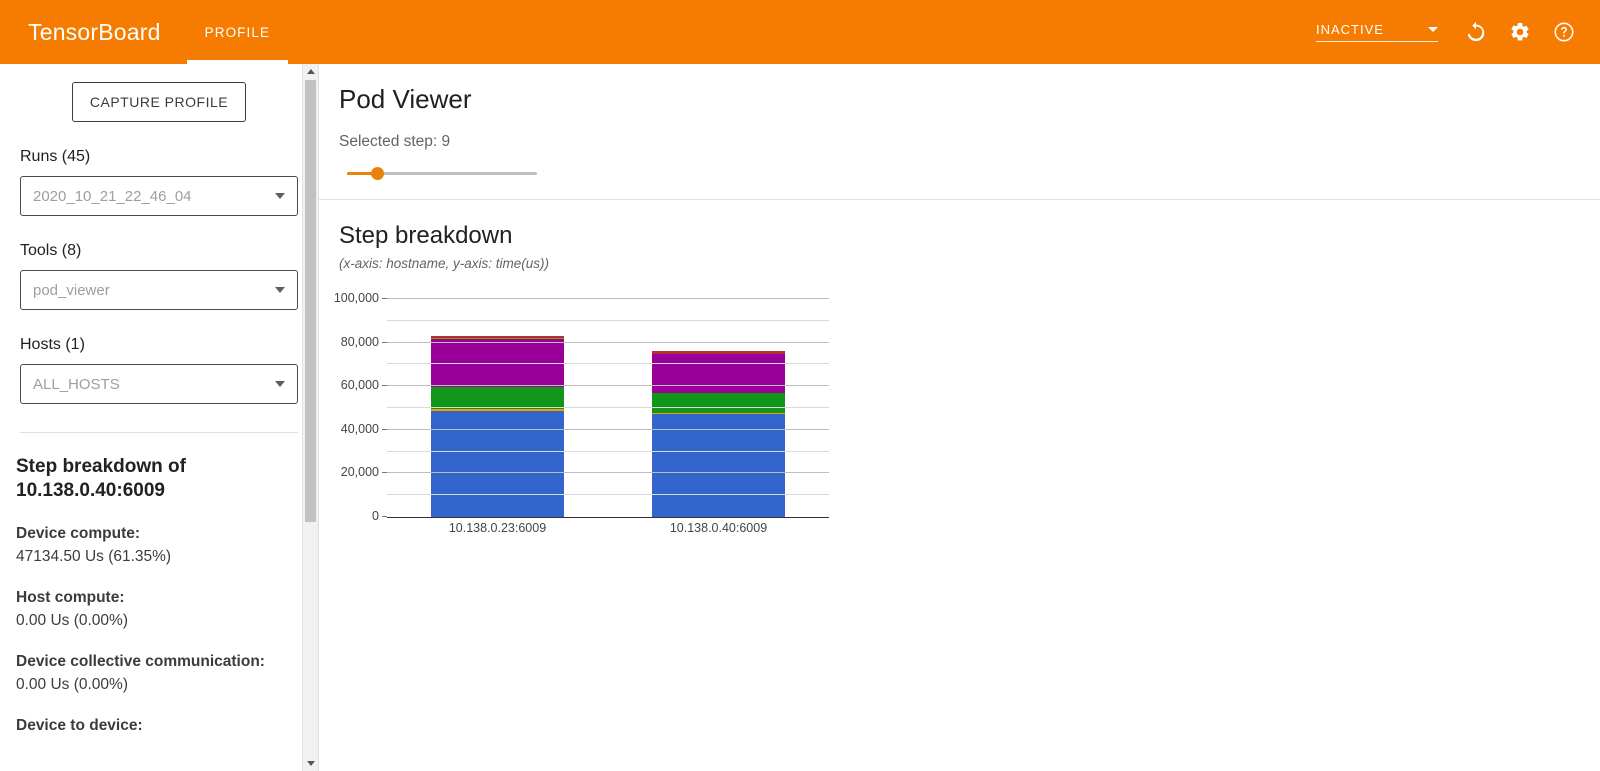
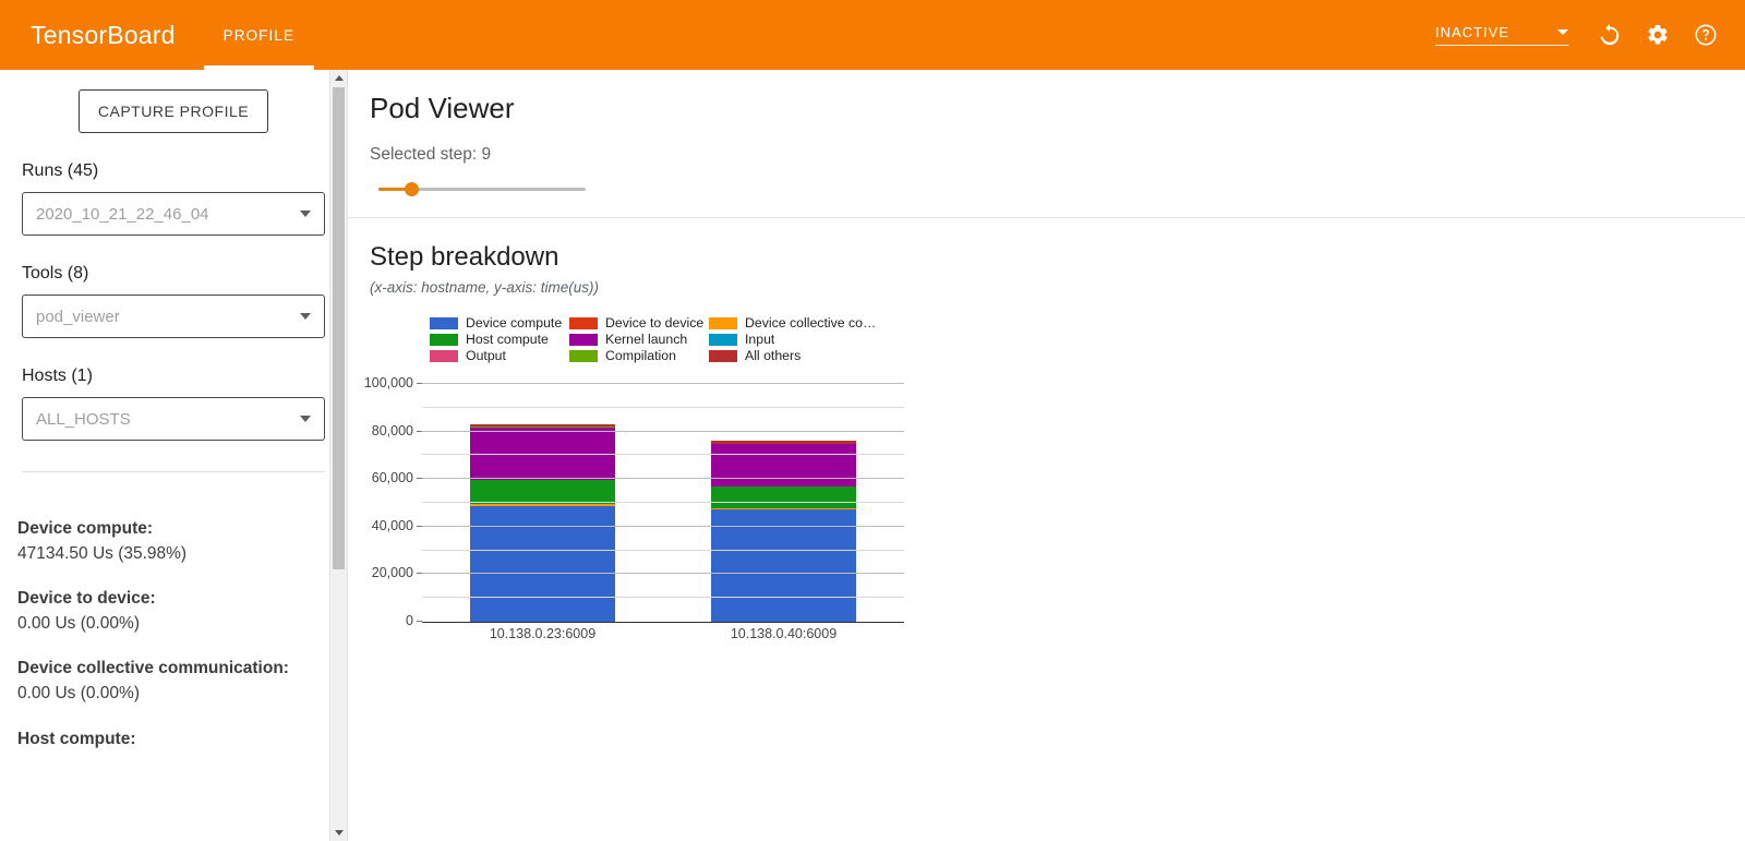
  TensorBoard
  PROFILE
  INACTIVE
  CAPTURE PROFILE
  Runs (45)
  2020_10_21_22_46_04
  Tools (8)
  pod_viewer
  Hosts (1)
  ALL_HOSTS
- Step breakdown of 10.138.0.40:6009
  Device compute:
- 47134.50 Us (61.35%)
+ 47134.50 Us (35.98%)
- Host compute:
+ Device to device:
  0.00 Us (0.00%)
  Device collective communication:
  0.00 Us (0.00%)
- Device to device:
+ Host compute:
  Pod Viewer
  Selected step: 9
  Step breakdown
  (x-axis: hostname, y-axis: time(us))
+ Device compute
+ Device to device
+ Device collective com…
+ Host compute
+ Kernel launch
+ Input
+ Output
+ Compilation
+ All others
  0
  20,000
  40,000
  60,000
  80,000
  100,000
  10.138.0.23:6009
  10.138.0.40:6009
